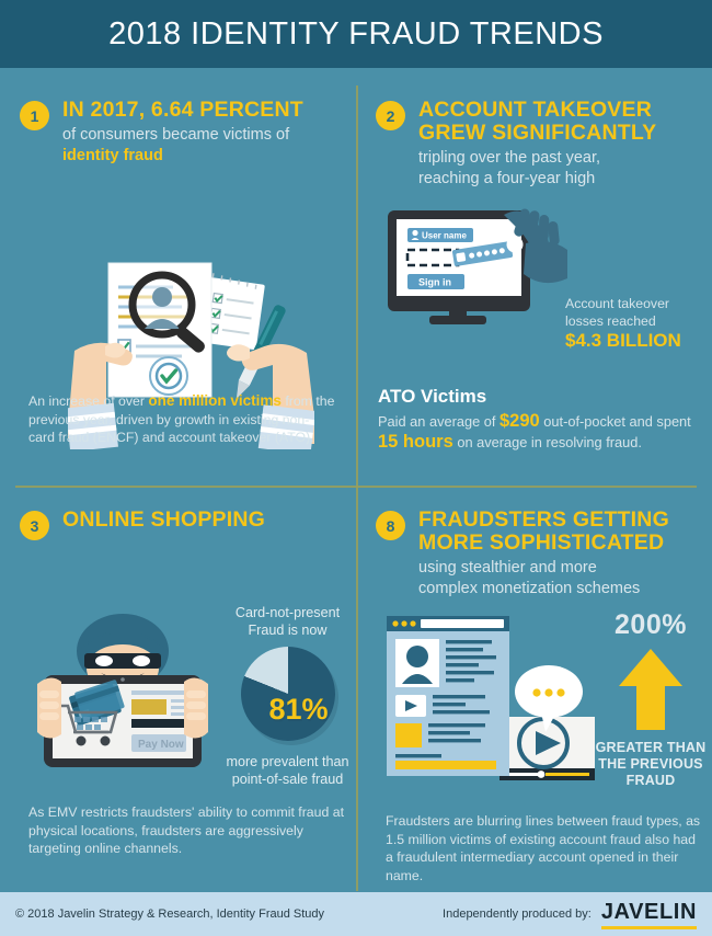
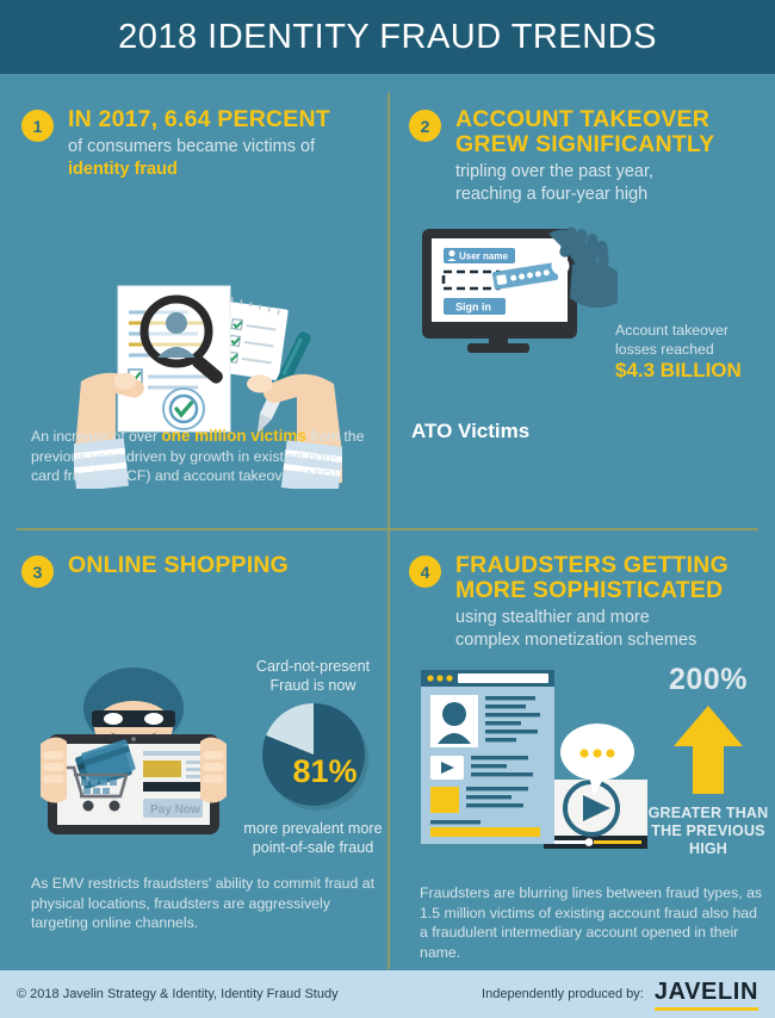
  2018 IDENTITY FRAUD TRENDS
  1
  IN 2017, 6.64 PERCENT
  of consumers became victims of
  identity fraud
  An increase of over one million victims from the previous year, driven by growth in existing non-card fraud (ENCF) and account takeover (ATO).
  2
  ACCOUNT TAKEOVER
  GREW SIGNIFICANTLY
  tripling over the past year, reaching a four-year high
  User name
  Sign in
  Account takeover losses reached
  $4.3 BILLION
  ATO Victims
- Paid an average of $290 out-of-pocket and spent 15 hours on average in resolving fraud.
  3
  ONLINE SHOPPING
  Pay Now
  Card-not-present Fraud is now
  81%
- more prevalent than point-of-sale fraud
+ more prevalent more point-of-sale fraud
  As EMV restricts fraudsters' ability to commit fraud at physical locations, fraudsters are aggressively targeting online channels.
- 8
+ 4
  FRAUDSTERS GETTING
  MORE SOPHISTICATED
  using stealthier and more complex monetization schemes
  200%
- GREATER THAN THE PREVIOUS FRAUD
+ GREATER THAN THE PREVIOUS HIGH
  Fraudsters are blurring lines between fraud types, as 1.5 million victims of existing account fraud also had a fraudulent intermediary account opened in their name.
- © 2018 Javelin Strategy & Research, Identity Fraud Study
+ © 2018 Javelin Strategy & Identity, Identity Fraud Study
  Independently produced by:
  JAVELIN
